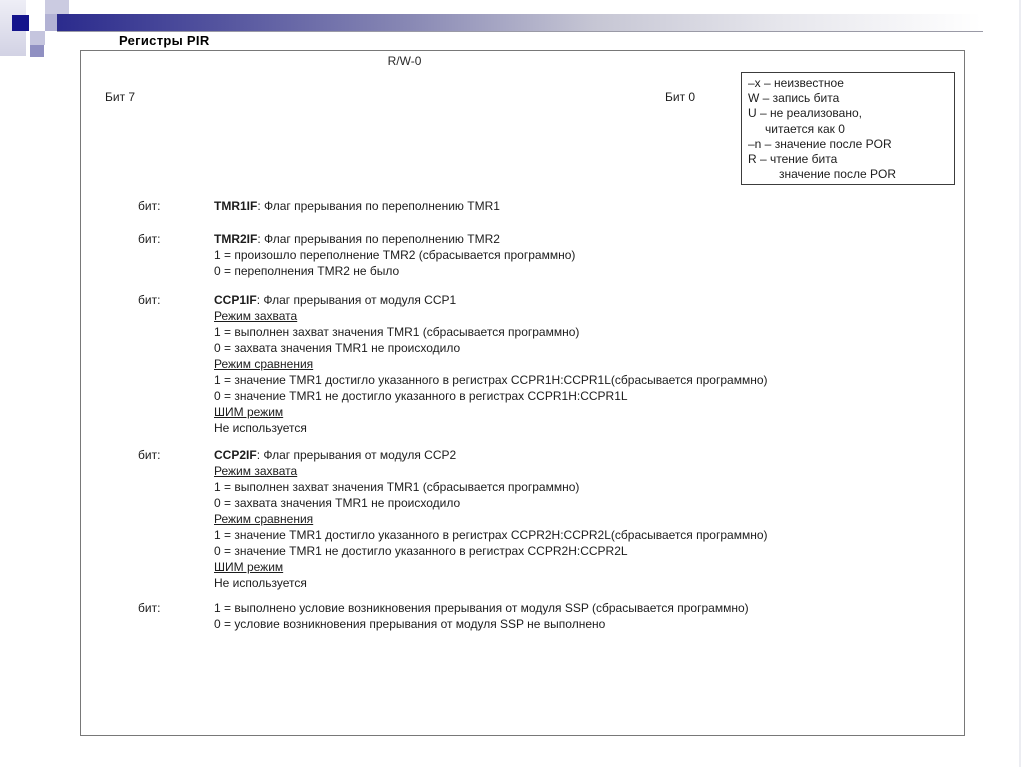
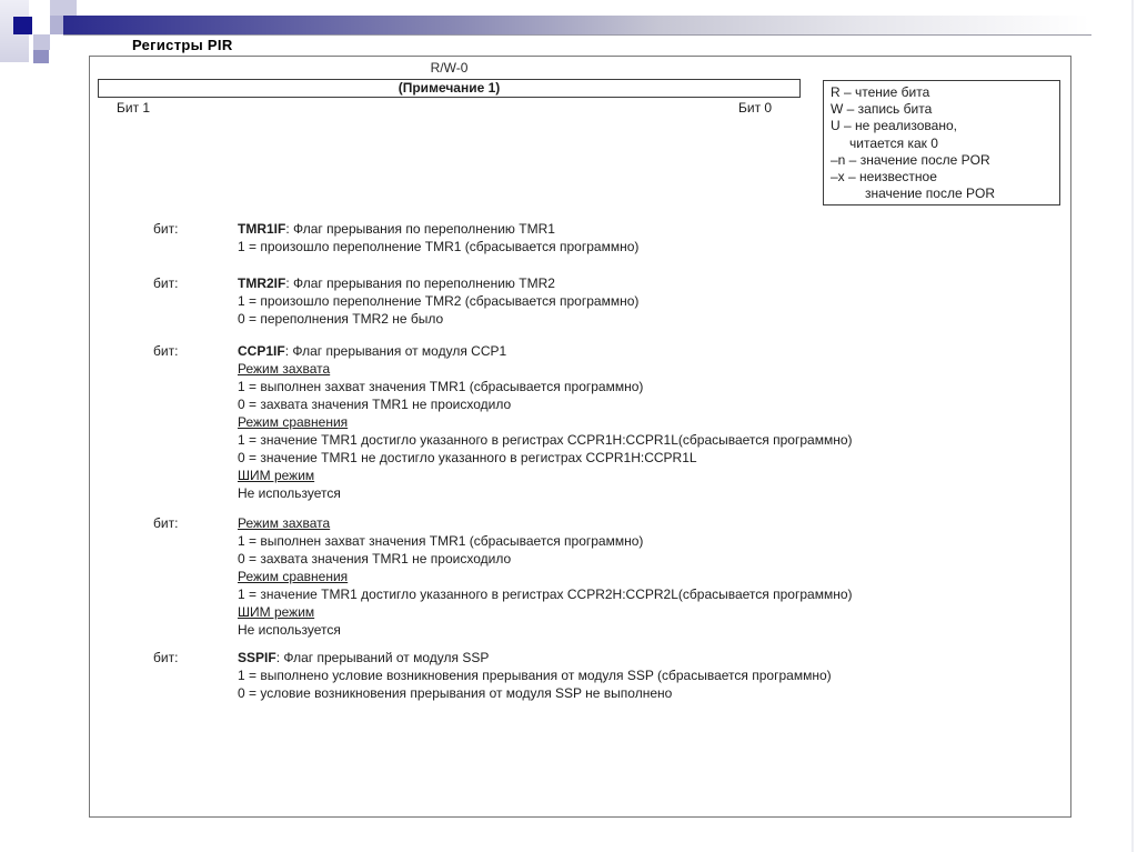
  Регистры PIR
  R/W-0
+ (Примечание 1)
- Бит 7
+ Бит 1
  Бит 0
- –x – неизвестное
+ R – чтение бита
  W – запись бита
  U – не реализовано,
  читается как 0
  –n – значение после POR
- R – чтение бита
+ –x – неизвестное
  значение после POR
  бит:
  TMR1IF: Флаг прерывания по переполнению TMR1
+ 1 = произошло переполнение TMR1 (сбрасывается программно)
  бит:
  TMR2IF: Флаг прерывания по переполнению TMR2
  1 = произошло переполнение TMR2 (сбрасывается программно)
  0 = переполнения TMR2 не было
  бит:
  CCP1IF: Флаг прерывания от модуля CCP1
  Режим захвата
  1 = выполнен захват значения TMR1 (сбрасывается программно)
  0 = захвата значения TMR1 не происходило
  Режим сравнения
  1 = значение TMR1 достигло указанного в регистрах CCPR1H:CCPR1L(сбрасывается программно)
  0 = значение TMR1 не достигло указанного в регистрах CCPR1H:CCPR1L
  ШИМ режим
  Не используется
  бит:
- CCP2IF: Флаг прерывания от модуля CCP2
  Режим захвата
  1 = выполнен захват значения TMR1 (сбрасывается программно)
  0 = захвата значения TMR1 не происходило
  Режим сравнения
  1 = значение TMR1 достигло указанного в регистрах CCPR2H:CCPR2L(сбрасывается программно)
- 0 = значение TMR1 не достигло указанного в регистрах CCPR2H:CCPR2L
  ШИМ режим
  Не используется
  бит:
+ SSPIF: Флаг прерываний от модуля SSP
  1 = выполнено условие возникновения прерывания от модуля SSP (сбрасывается программно)
  0 = условие возникновения прерывания от модуля SSP не выполнено
